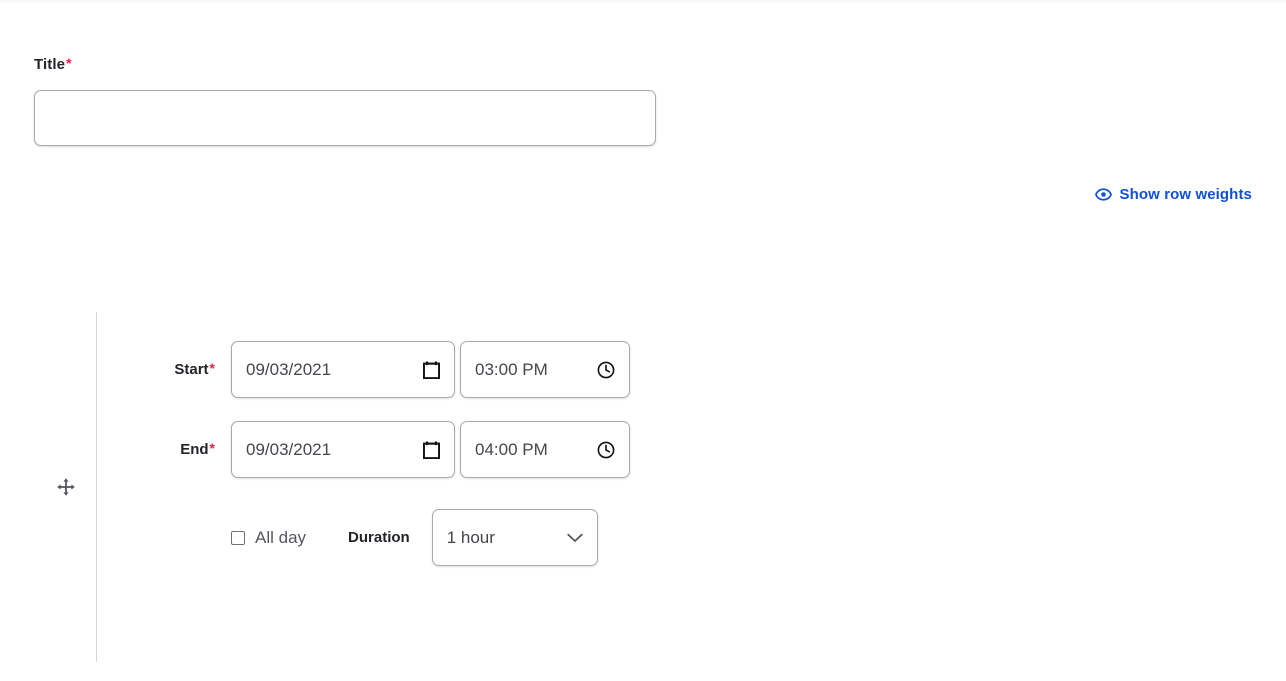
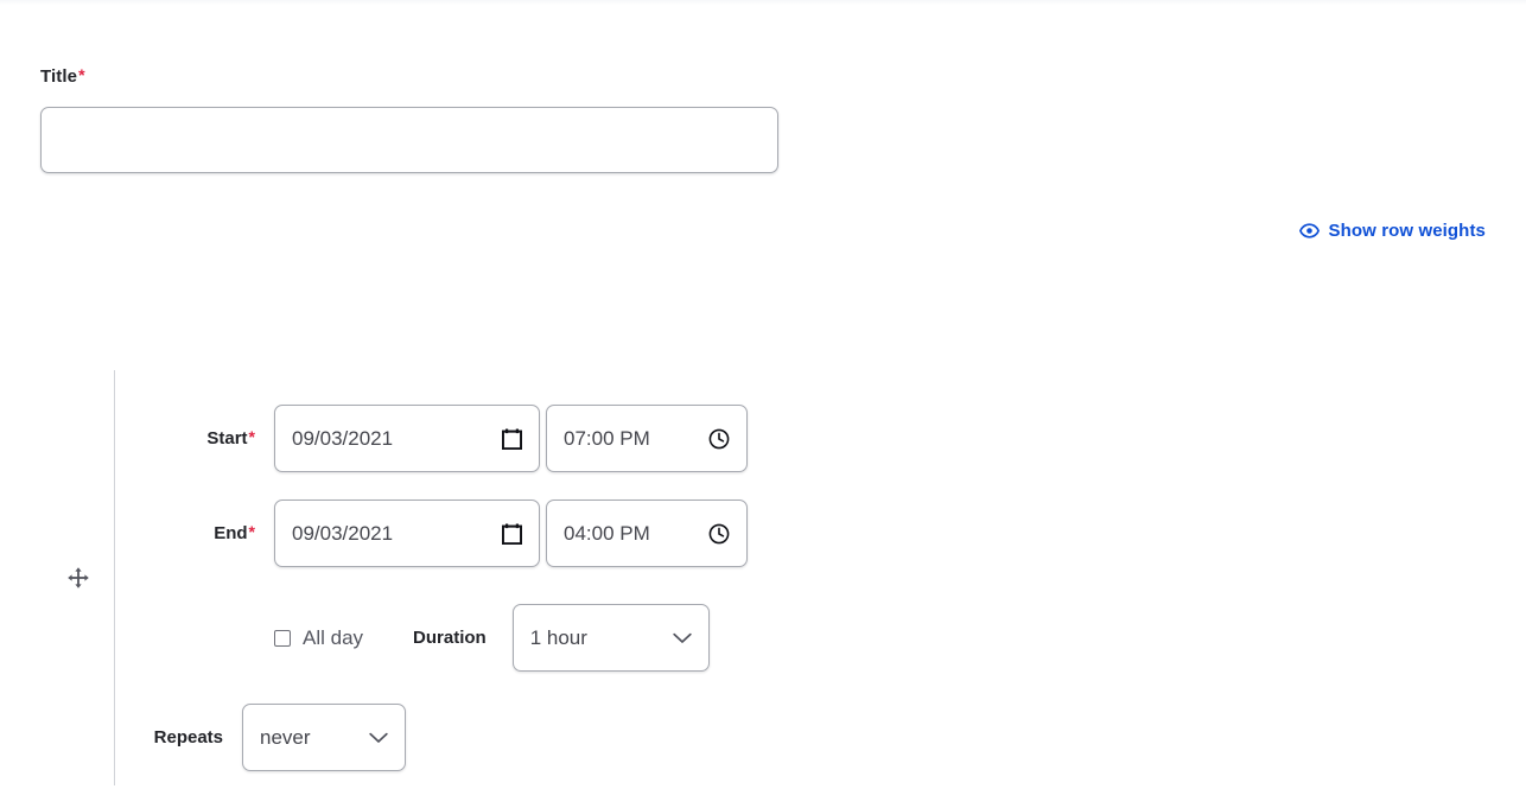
  Title*
  Show row weights
  Start*
  09/03/2021
- 03:00 PM
+ 07:00 PM
  End*
  09/03/2021
  04:00 PM
  All day
  Duration
  1 hour
+ Repeats
+ never
